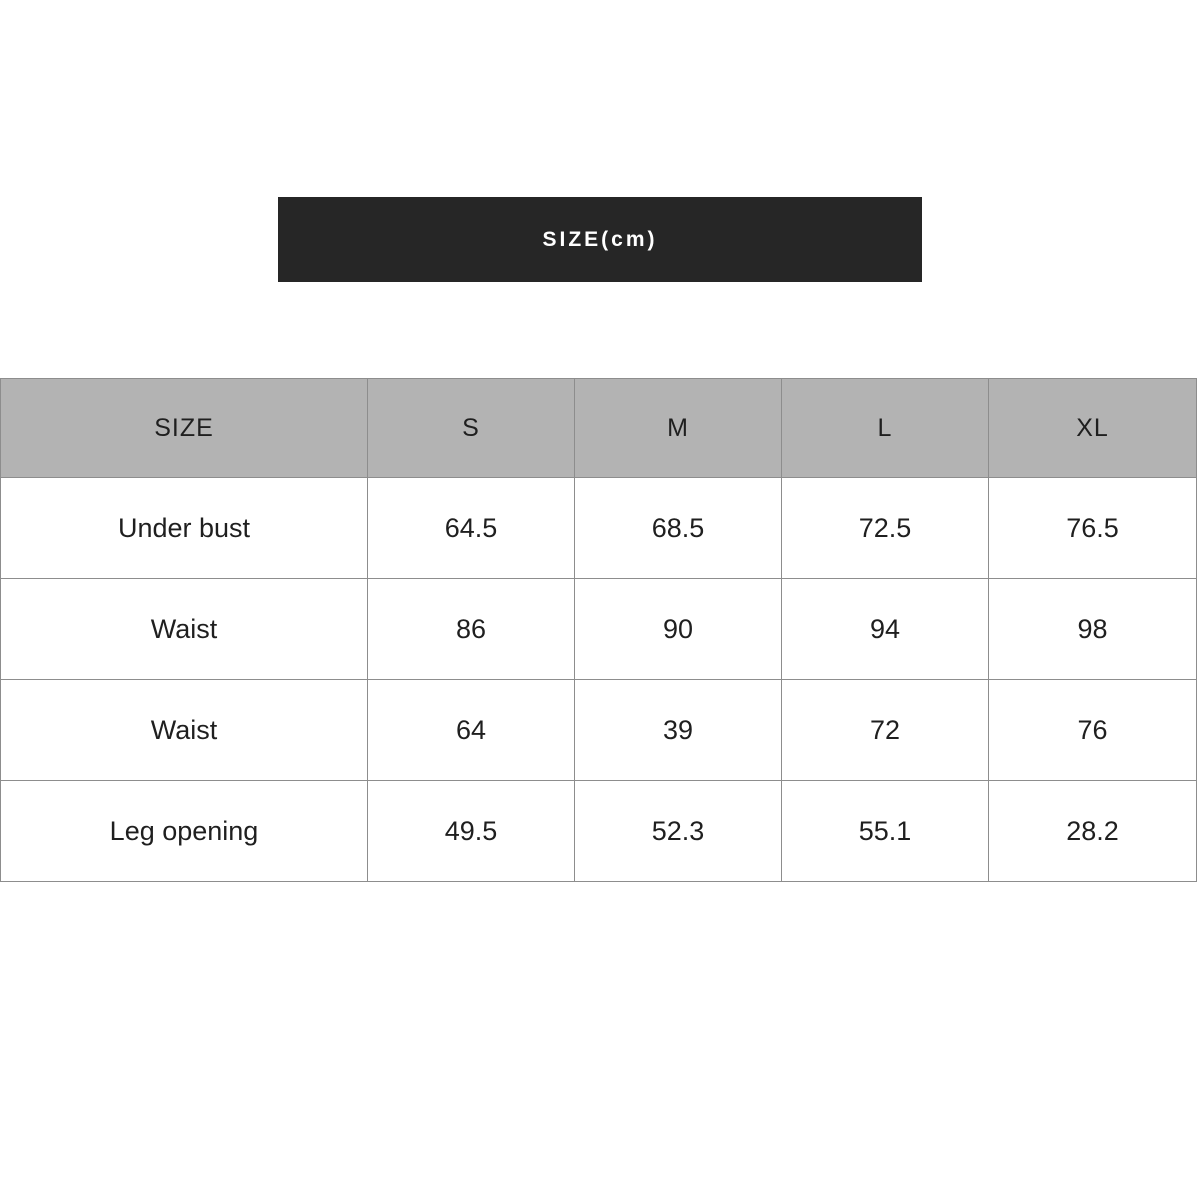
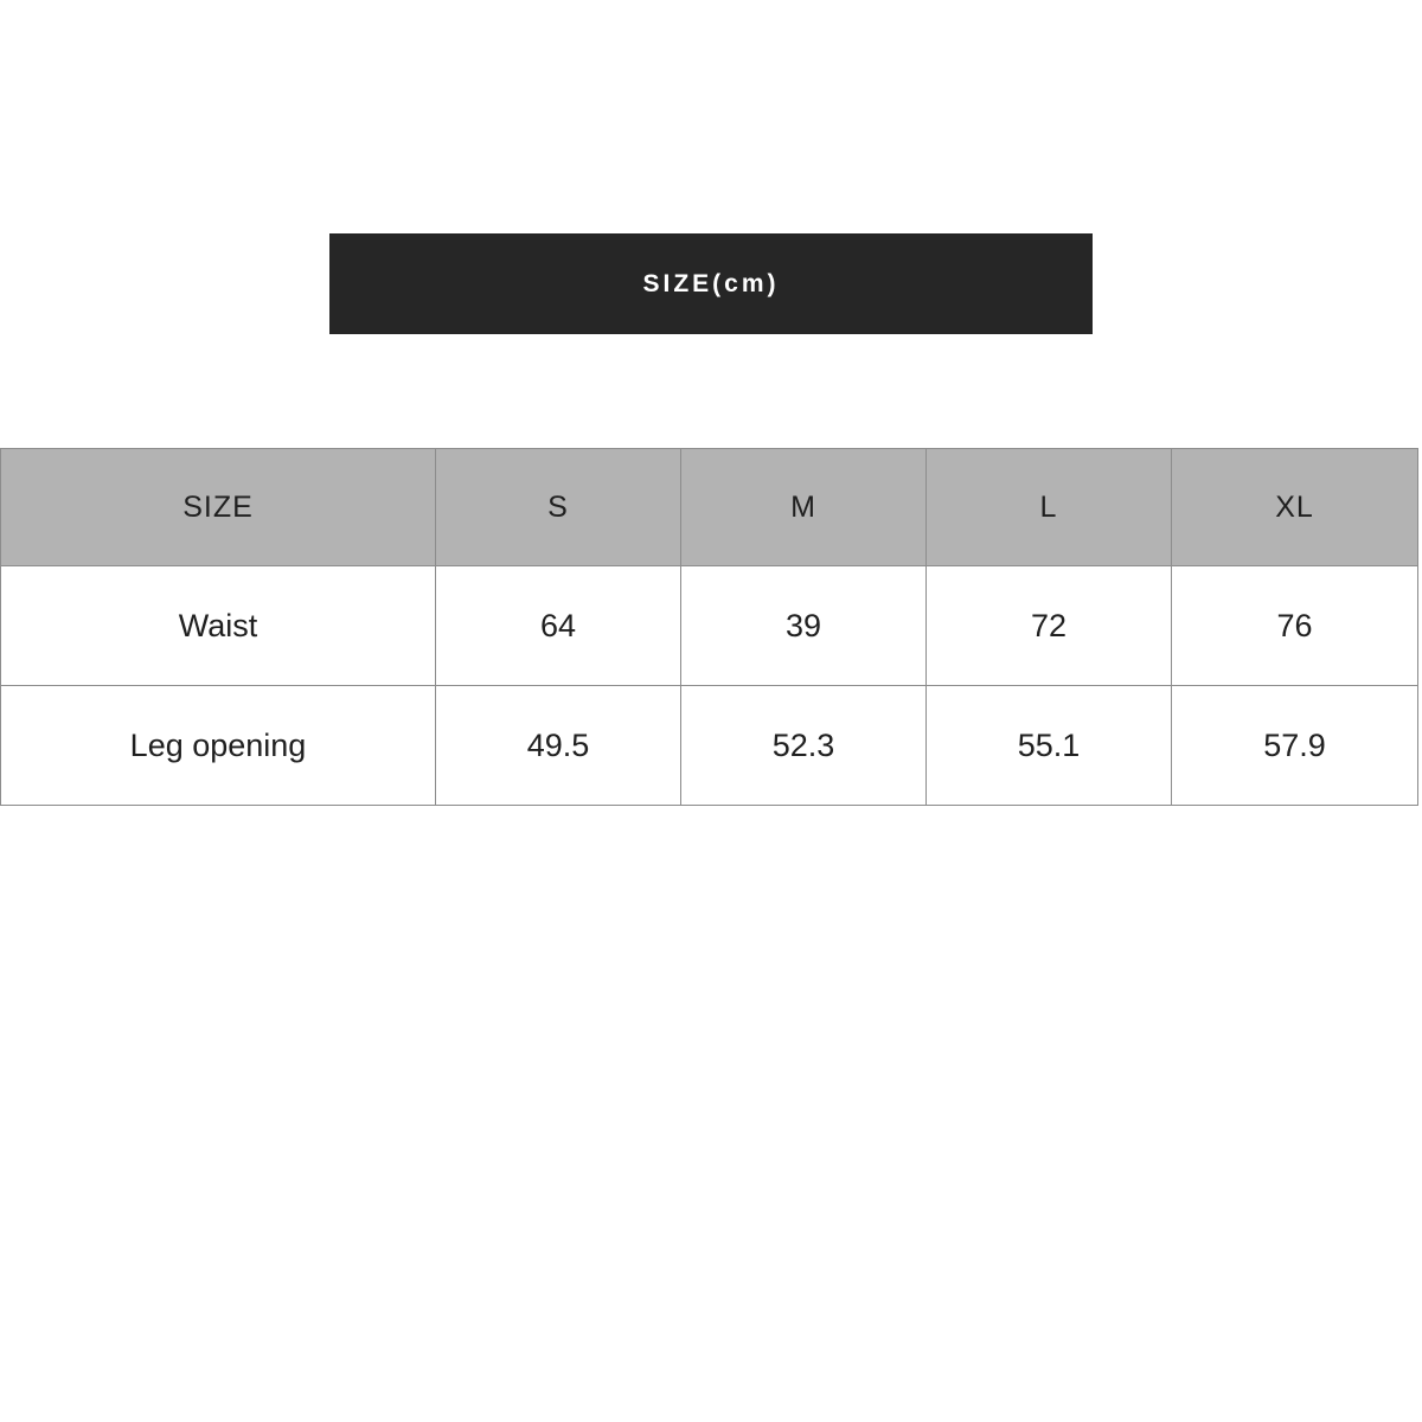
  SIZE(cm)
  SIZE	S	M	L	XL
- Under bust	64.5	68.5	72.5	76.5
- Waist	86	90	94	98
  Waist	64	39	72	76
- Leg opening	49.5	52.3	55.1	28.2
+ Leg opening	49.5	52.3	55.1	57.9
